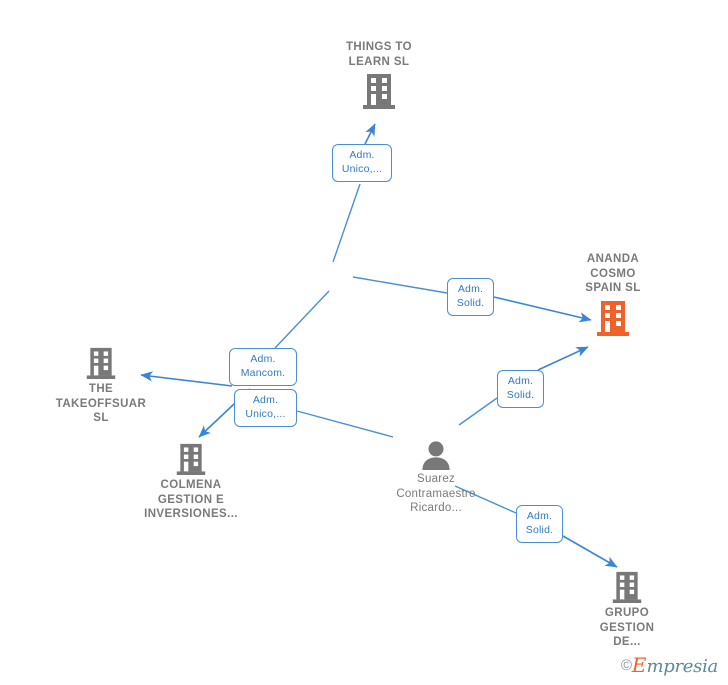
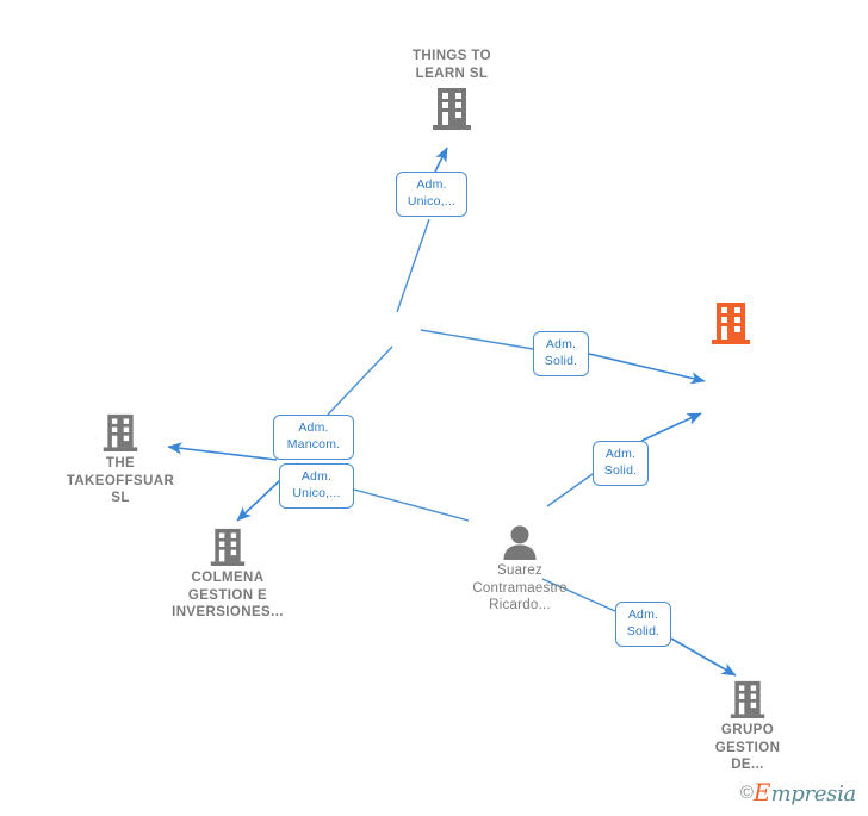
  THINGS TO
  LEARN SL
- ANANDA
- COSMO
- SPAIN SL
  THE
  TAKEOFFSUAR
  SL
  COLMENA
  GESTION E
  INVERSIONES...
  Suarez
  Contramaestre
  Ricardo...
  GRUPO
  GESTION
  DE...
  Adm.
  Unico,...
  Adm.
  Solid.
  Adm.
  Mancom.
  Adm.
  Unico,...
  Adm.
  Solid.
  Adm.
  Solid.
  ©Empresia
